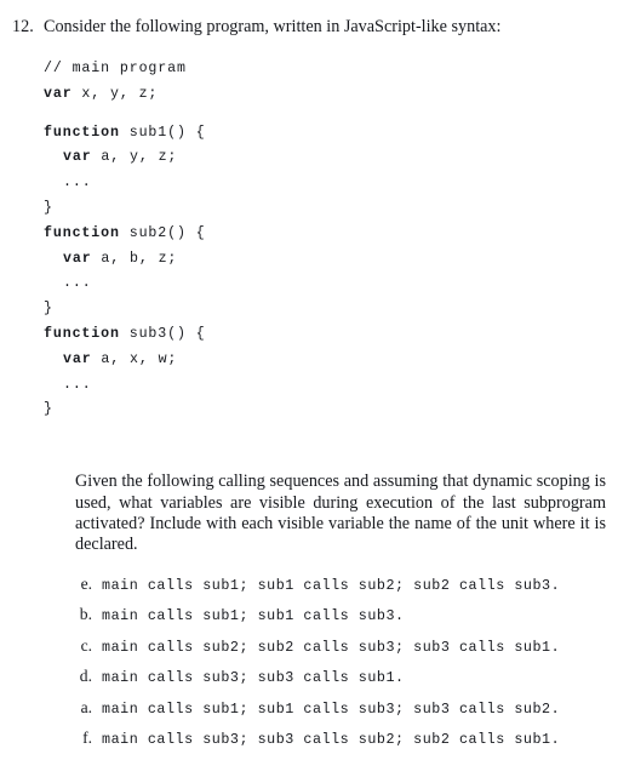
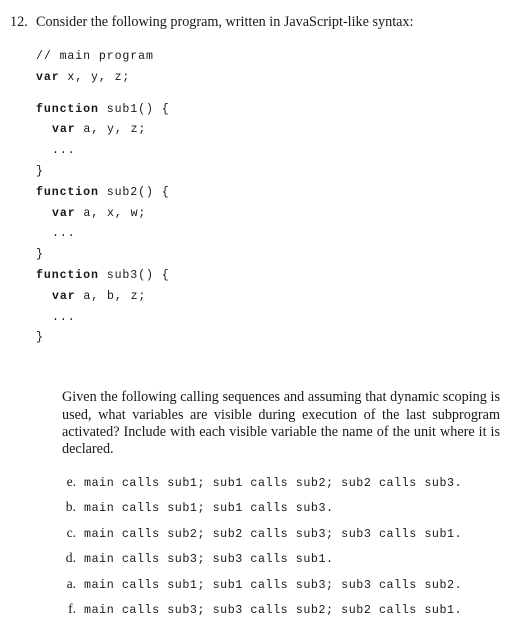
  12.
  Consider the following program, written in JavaScript-like syntax:
  // main program
  var x, y, z;
  function sub1() {
  var a, y, z;
  ...
  }
  function sub2() {
- var a, b, z;
+ var a, x, w;
  ...
  }
  function sub3() {
- var a, x, w;
+ var a, b, z;
  ...
  }
  Given the following calling sequences and assuming that dynamic scoping is used, what variables are visible during execution of the last subprogram activated? Include with each visible variable the name of the unit where it is declared.
  e.
  main calls sub1; sub1 calls sub2; sub2 calls sub3.
  b.
  main calls sub1; sub1 calls sub3.
  c.
  main calls sub2; sub2 calls sub3; sub3 calls sub1.
  d.
  main calls sub3; sub3 calls sub1.
  a.
  main calls sub1; sub1 calls sub3; sub3 calls sub2.
  f.
  main calls sub3; sub3 calls sub2; sub2 calls sub1.
